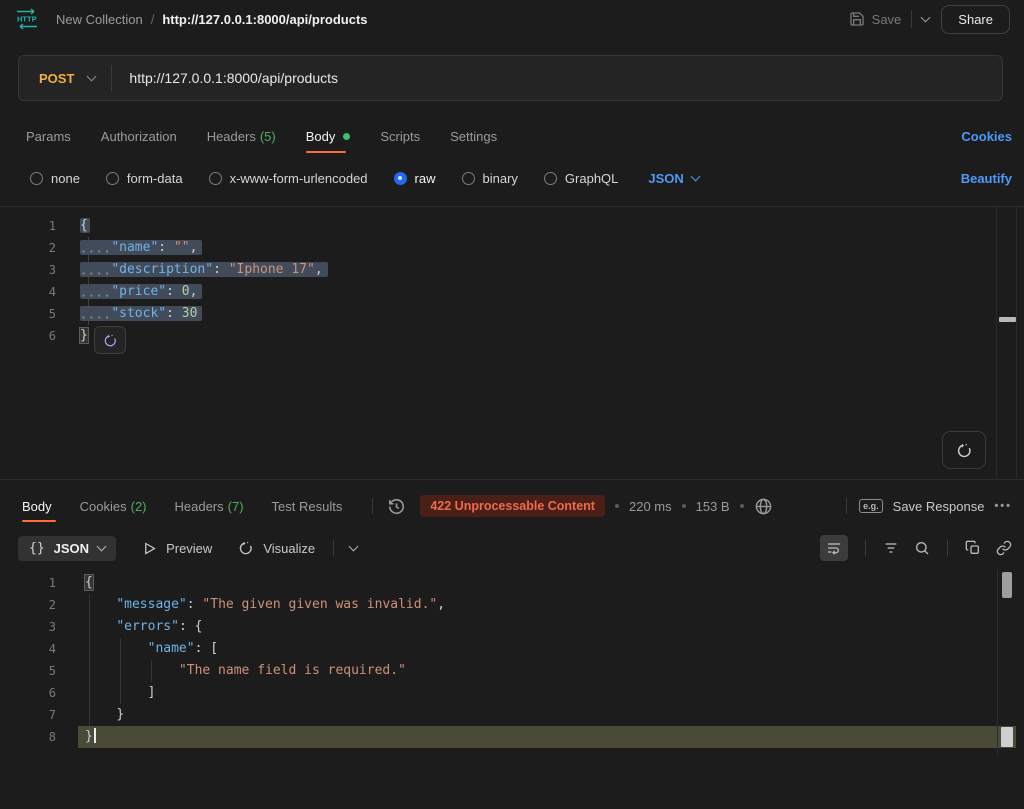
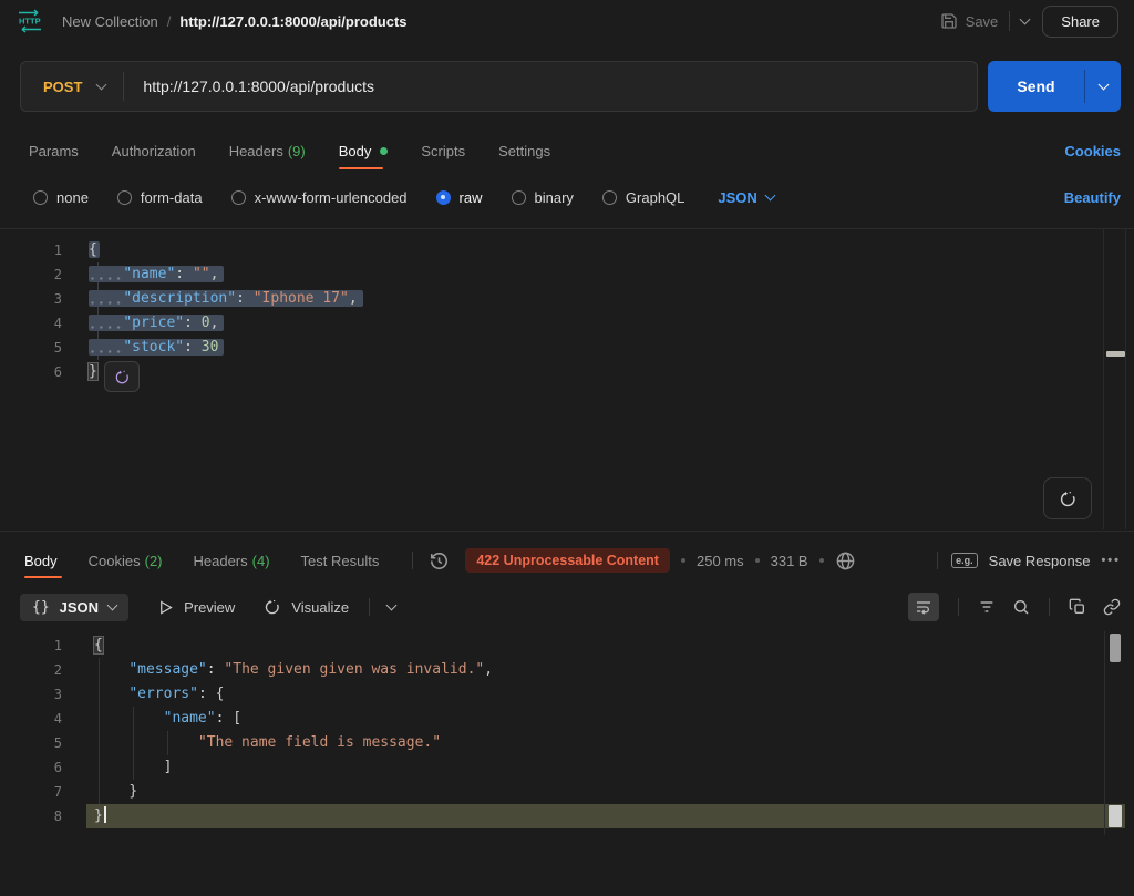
  HTTP
  New Collection
  /
  http://127.0.0.1:8000/api/products
  Save
  Share
  POST
  http://127.0.0.1:8000/api/products
+ Send
  Params
  Authorization
- Headers (5)
+ Headers (9)
  Body
  Scripts
  Settings
  Cookies
  none
  form-data
  x-www-form-urlencoded
  raw
  binary
  GraphQL
  JSON
  Beautify
  1
  {
  2
  "name": "",
  3
  "description": "Iphone 17",
  4
  "price": 0,
  5
  "stock": 30
  6
  }
  Body
  Cookies (2)
- Headers (7)
+ Headers (4)
  Test Results
  422 Unprocessable Content
- 220 ms
+ 250 ms
- 153 B
+ 331 B
  e.g.
  Save Response
  •••
  {}
  JSON
  Preview
  Visualize
  1
  {
  2
  "message": "The given given was invalid.",
  3
  "errors": {
  4
  "name": [
  5
- "The name field is required."
+ "The name field is message."
  6
  ]
  7
  }
  8
  }
